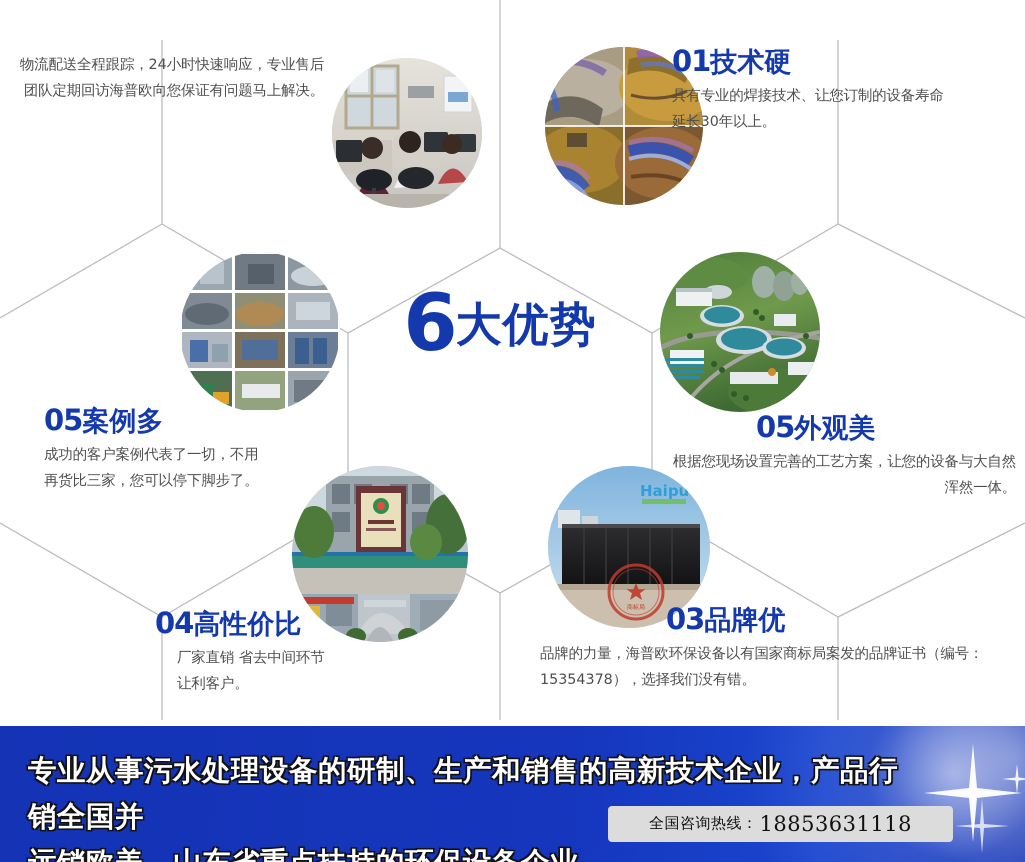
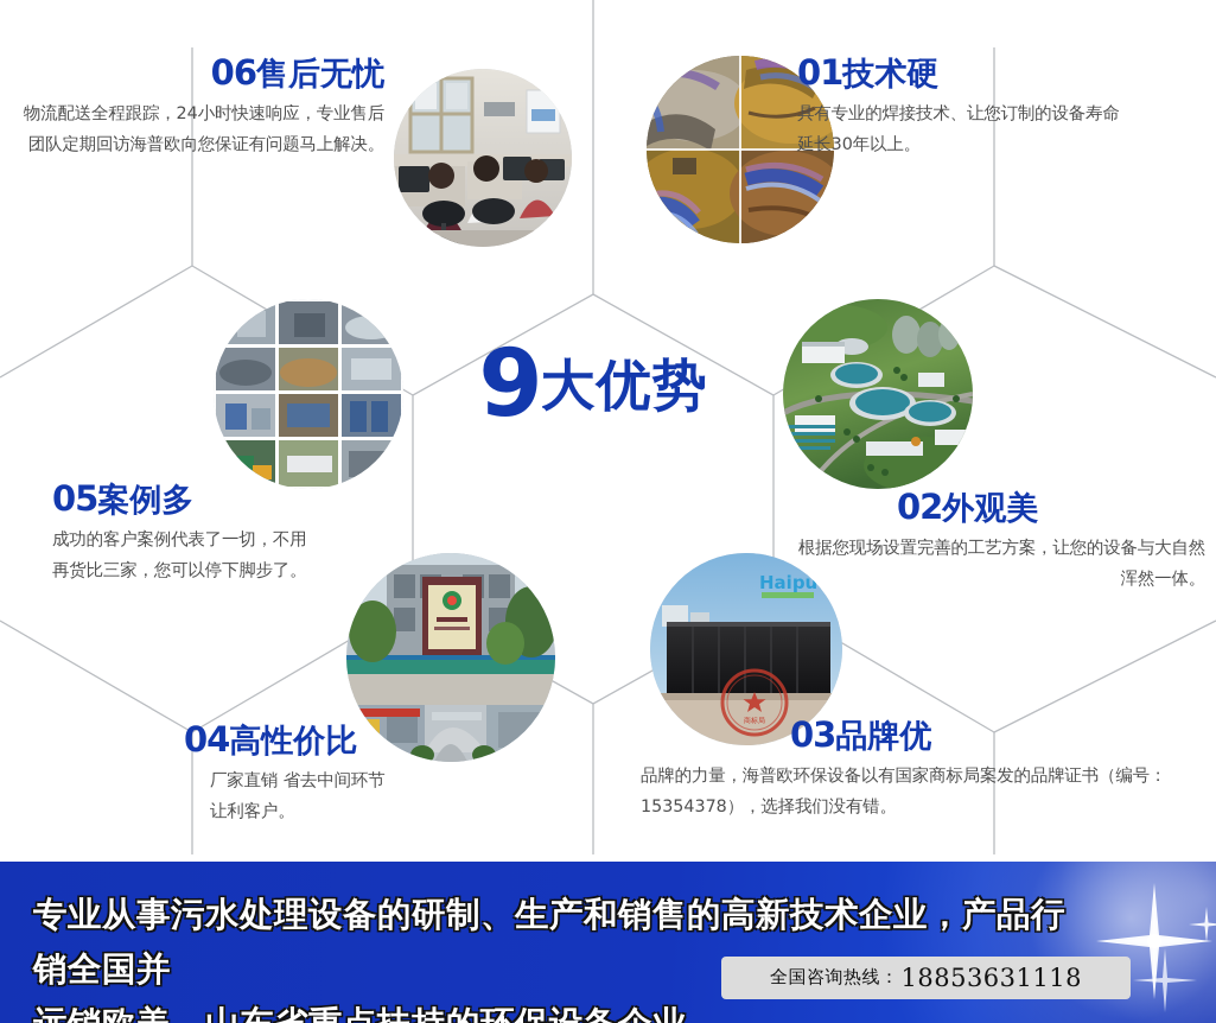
+ 06售后无忧
  物流配送全程跟踪，24小时快速响应，专业售后团队定期回访海普欧向您保证有问题马上解决。
  01技术硬
  具有专业的焊接技术、让您订制的设备寿命延长30年以上。
  05案例多
  成功的客户案例代表了一切，不用再货比三家，您可以停下脚步了。
- 05外观美
+ 02外观美
  根据您现场设置完善的工艺方案，让您的设备与大自然浑然一体。
  04高性价比
  厂家直销 省去中间环节
  让利客户。
  Haipu
  03品牌优
  品牌的力量，海普欧环保设备以有国家商标局案发的品牌证书（编号：15354378），选择我们没有错。
- 6大优势
+ 9大优势
  专业从事污水处理设备的研制、生产和销售的高新技术企业，产品行销全国并
  全国咨询热线：
  18853631118
